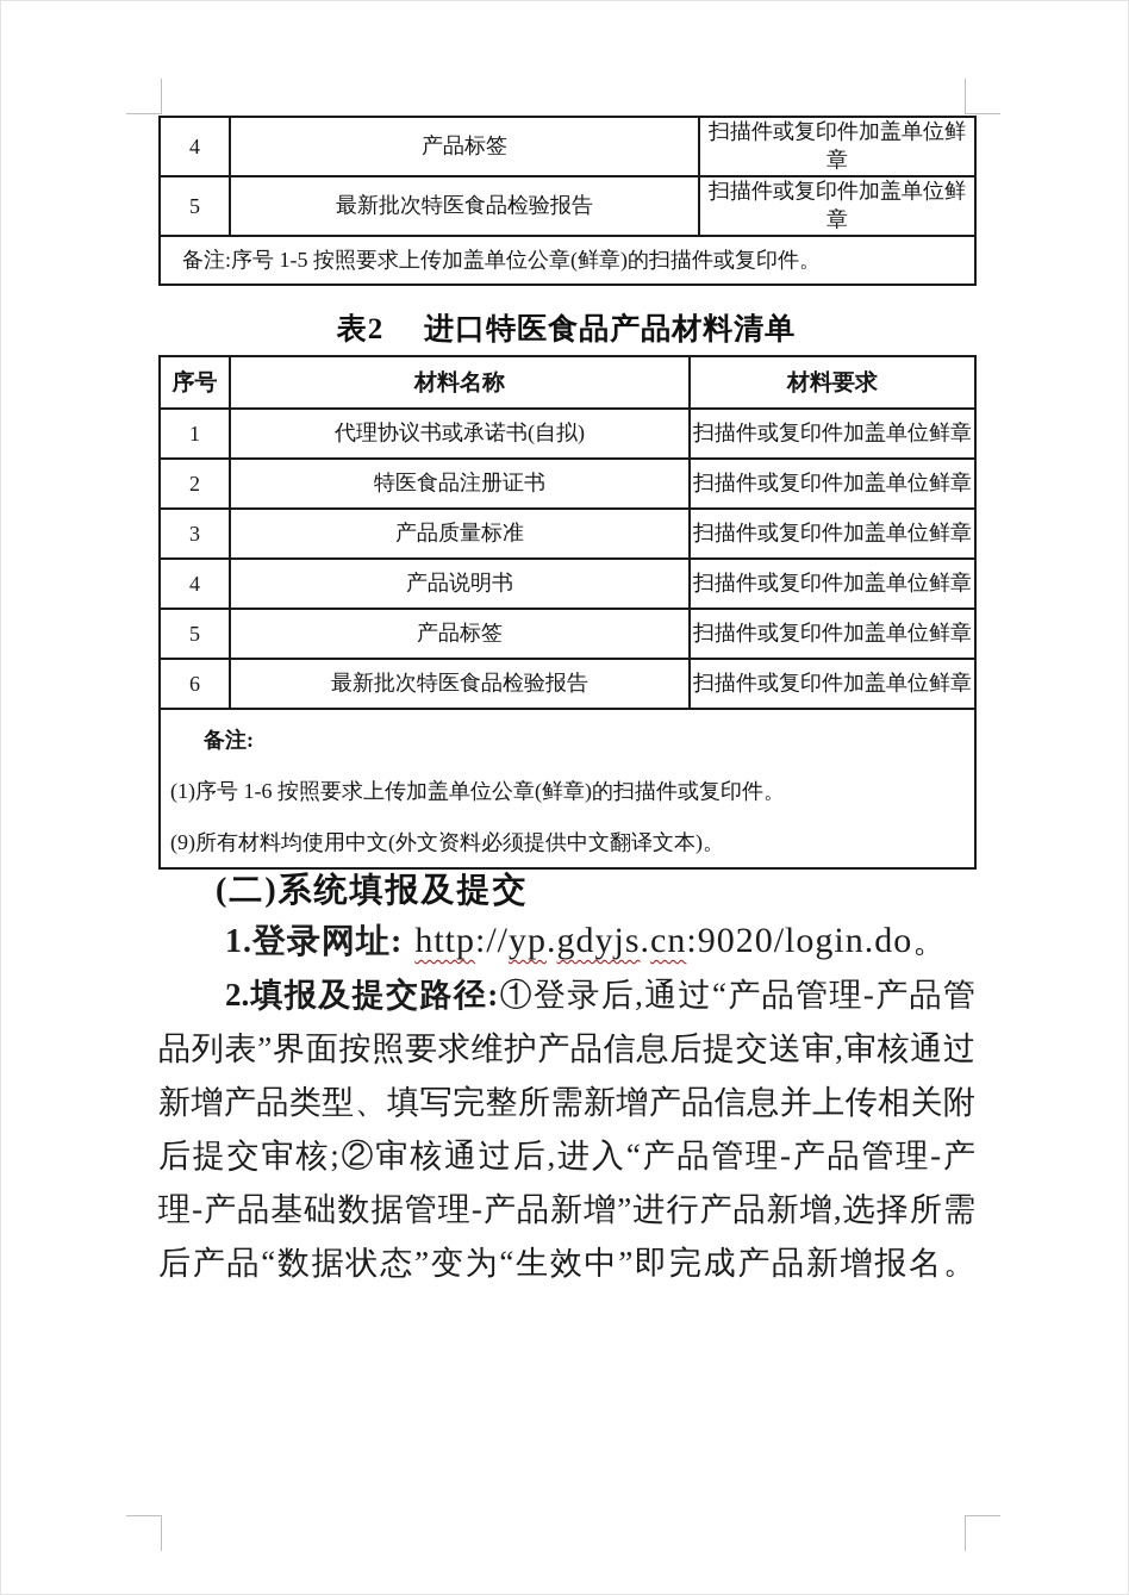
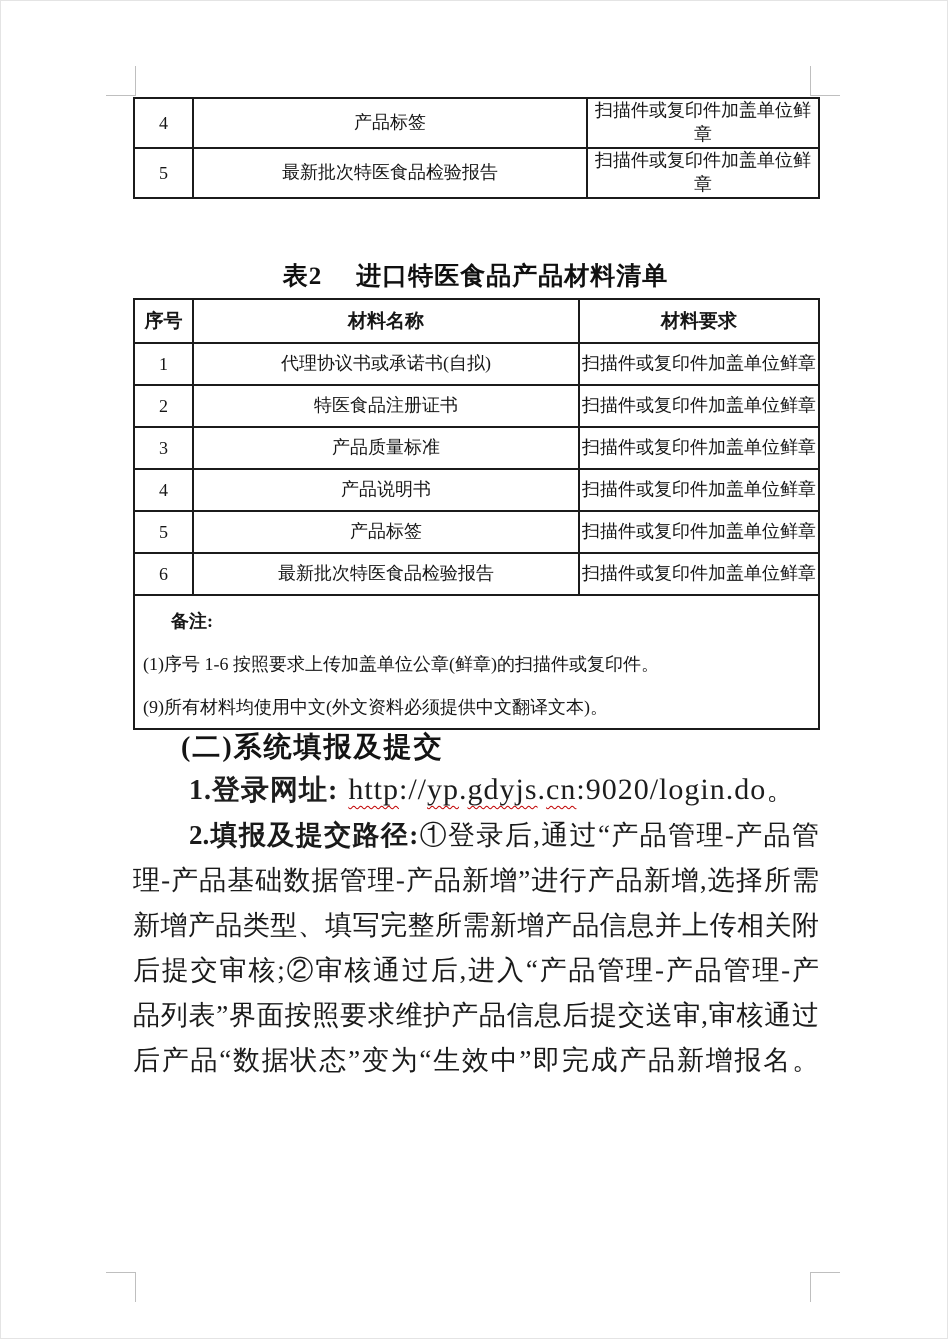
  4	产品标签	扫描件或复印件加盖单位鲜章
  5	最新批次特医食品检验报告	扫描件或复印件加盖单位鲜章
- 备注:序号 1-5 按照要求上传加盖单位公章(鲜章)的扫描件或复印件。
  表2 进口特医食品产品材料清单
  序号	材料名称	材料要求
  1	代理协议书或承诺书(自拟)	扫描件或复印件加盖单位鲜章
  2	特医食品注册证书	扫描件或复印件加盖单位鲜章
  3	产品质量标准	扫描件或复印件加盖单位鲜章
  4	产品说明书	扫描件或复印件加盖单位鲜章
  5	产品标签	扫描件或复印件加盖单位鲜章
  6	最新批次特医食品检验报告	扫描件或复印件加盖单位鲜章
  备注: (1)序号 1-6 按照要求上传加盖单位公章(鲜章)的扫描件或复印件。 (9)所有材料均使用中文(外文资料必须提供中文翻译文本)。
  (二)系统填报及提交
  1.登录网址: http://yp.gdyjs.cn:9020/login.do。
  2.填报及提交路径:①登录后,通过“产品管理-产品管
- 品列表”界面按照要求维护产品信息后提交送审,审核通过
+ 理-产品基础数据管理-产品新增”进行产品新增,选择所需
  新增产品类型、填写完整所需新增产品信息并上传相关附
  后提交审核;②审核通过后,进入“产品管理-产品管理-产
- 理-产品基础数据管理-产品新增”进行产品新增,选择所需
+ 品列表”界面按照要求维护产品信息后提交送审,审核通过
  后产品“数据状态”变为“生效中”即完成产品新增报名。
